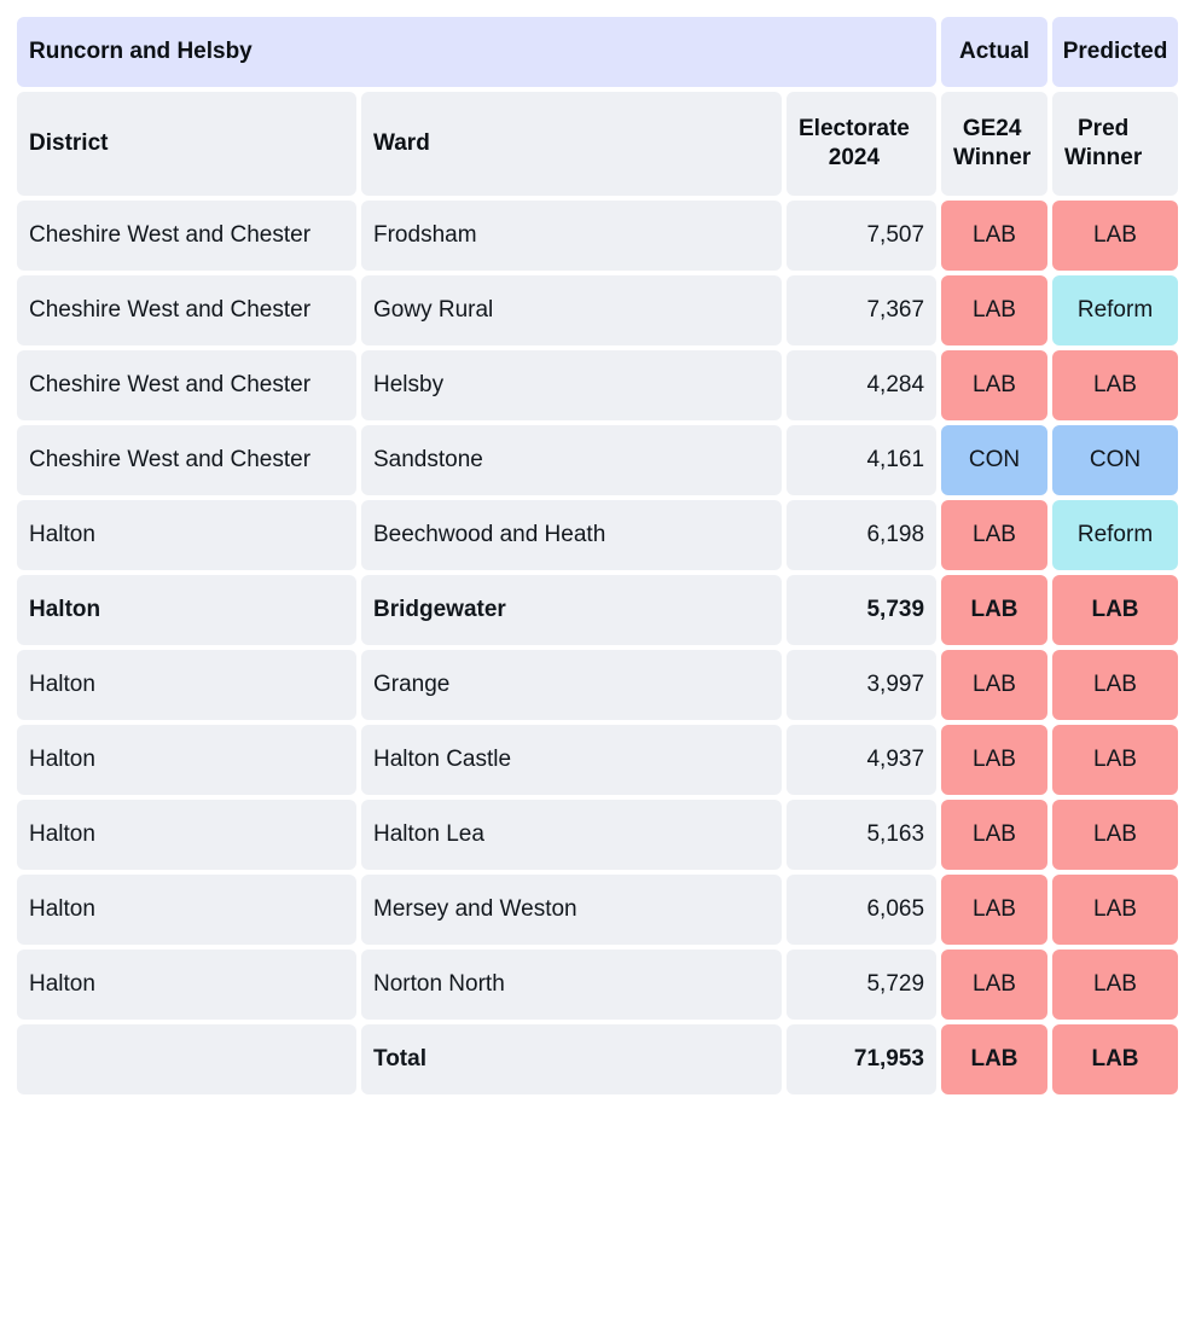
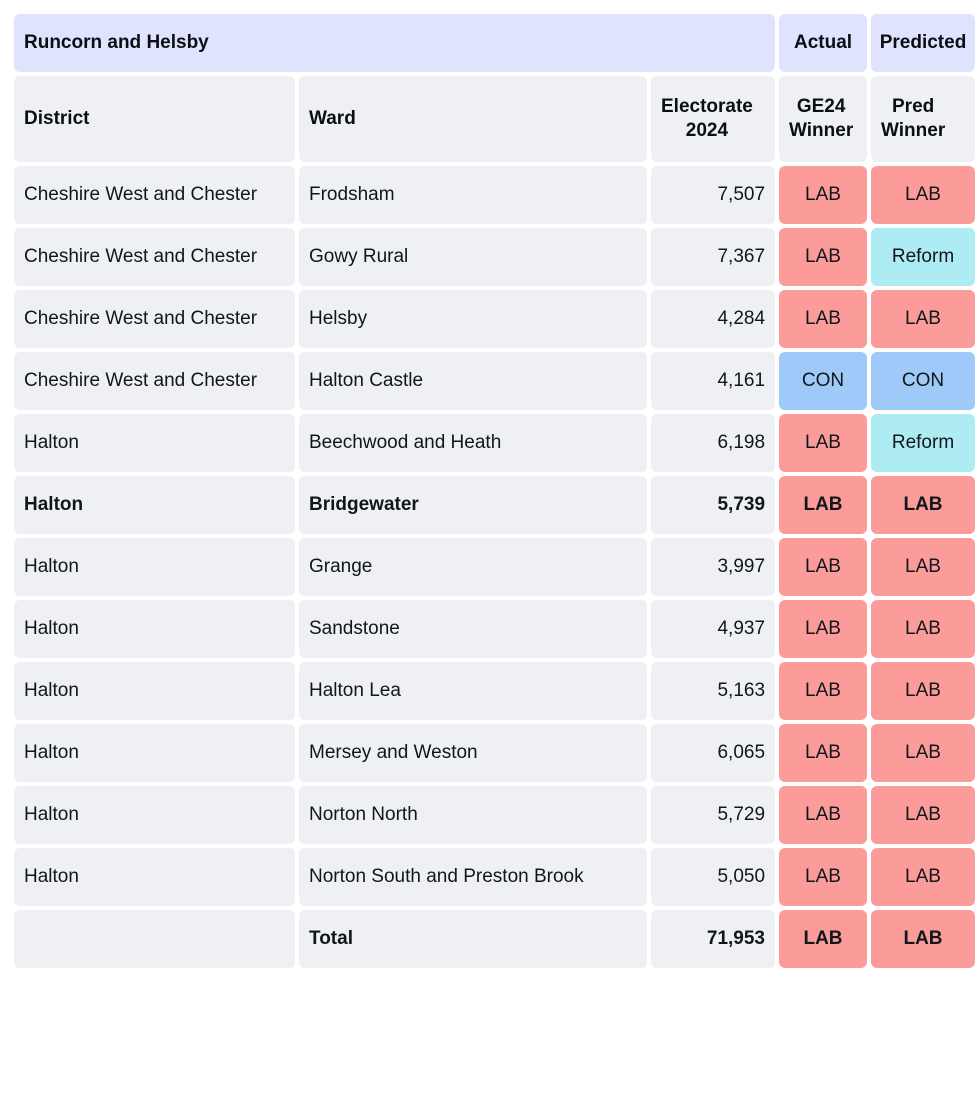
  Runcorn and Helsby	Actual	Predicted
  District	Ward	Electorate 2024	GE24 Winner	Pred Winner
  Cheshire West and Chester	Frodsham	7,507	LAB	LAB
  Cheshire West and Chester	Gowy Rural	7,367	LAB	Reform
  Cheshire West and Chester	Helsby	4,284	LAB	LAB
- Cheshire West and Chester	Sandstone	4,161	CON	CON
+ Cheshire West and Chester	Halton Castle	4,161	CON	CON
  Halton	Beechwood and Heath	6,198	LAB	Reform
  Halton	Bridgewater	5,739	LAB	LAB
  Halton	Grange	3,997	LAB	LAB
- Halton	Halton Castle	4,937	LAB	LAB
+ Halton	Sandstone	4,937	LAB	LAB
  Halton	Halton Lea	5,163	LAB	LAB
  Halton	Mersey and Weston	6,065	LAB	LAB
  Halton	Norton North	5,729	LAB	LAB
+ Halton	Norton South and Preston Brook	5,050	LAB	LAB
  	Total	71,953	LAB	LAB
